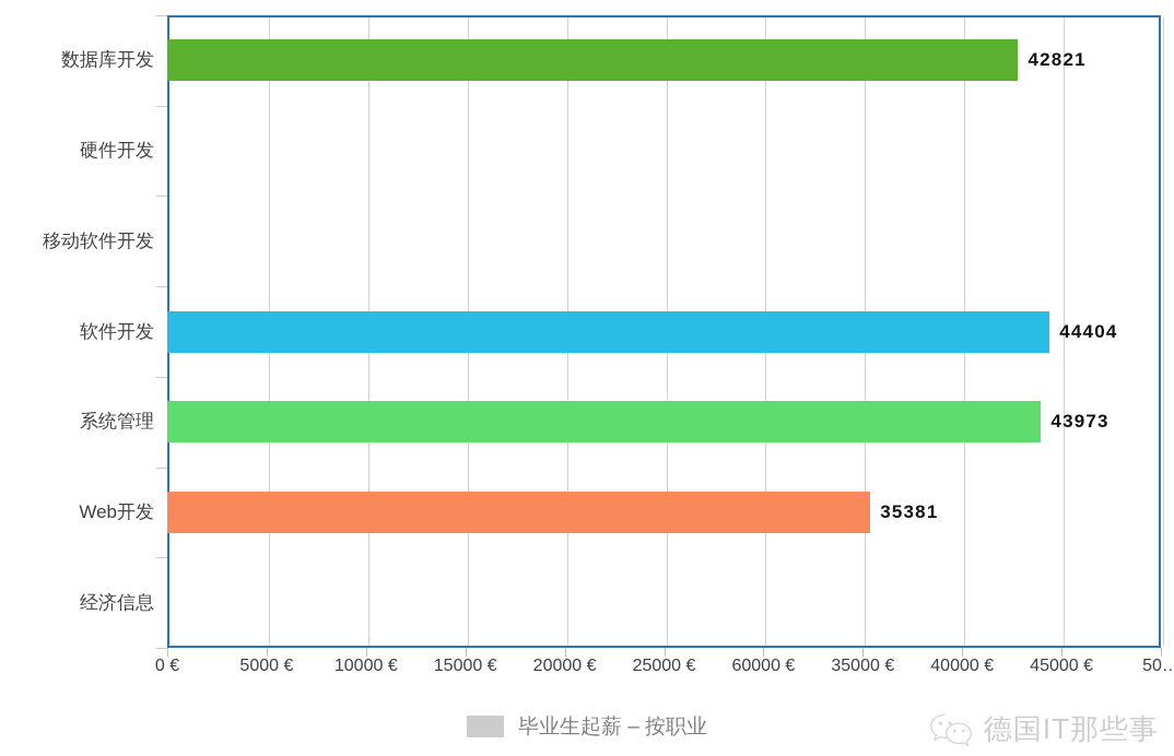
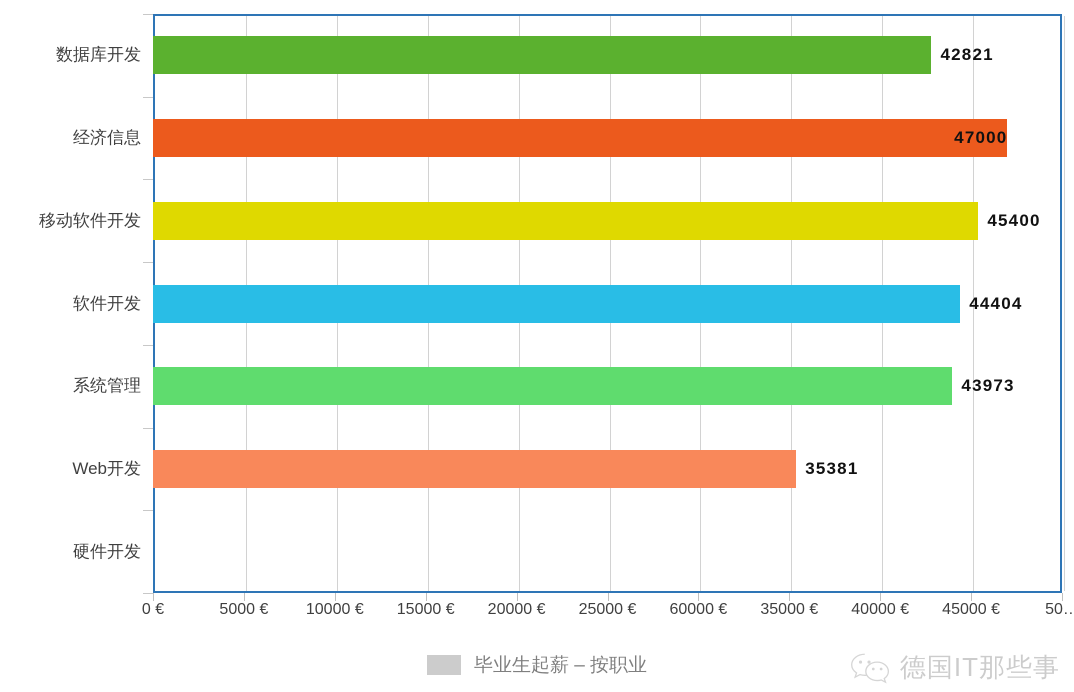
  数据库开发
- 硬件开发
+ 经济信息
  移动软件开发
  软件开发
  系统管理
  Web开发
- 经济信息
+ 硬件开发
  42821
+ 47000
+ 45400
  44404
  43973
  35381
  0 €
  5000 €
  10000 €
  15000 €
  20000 €
  25000 €
  60000 €
  35000 €
  40000 €
  45000 €
  50…
  毕业生起薪 – 按职业
  德国IT那些事
